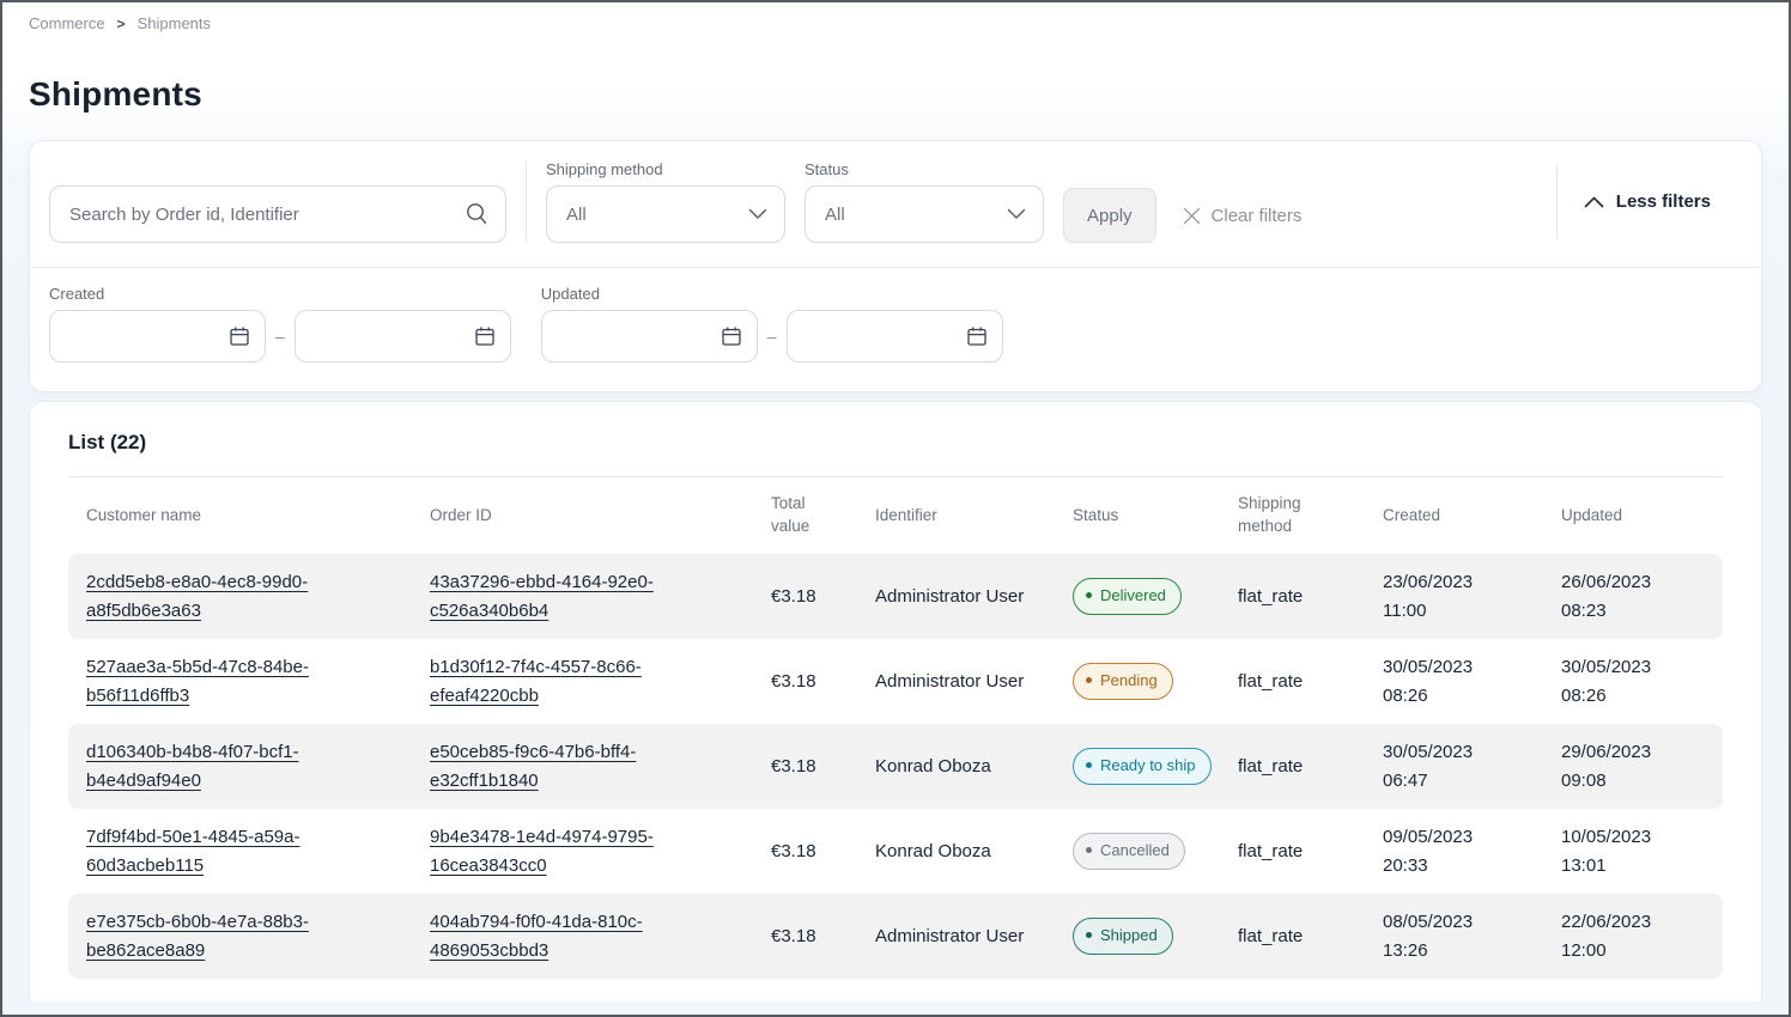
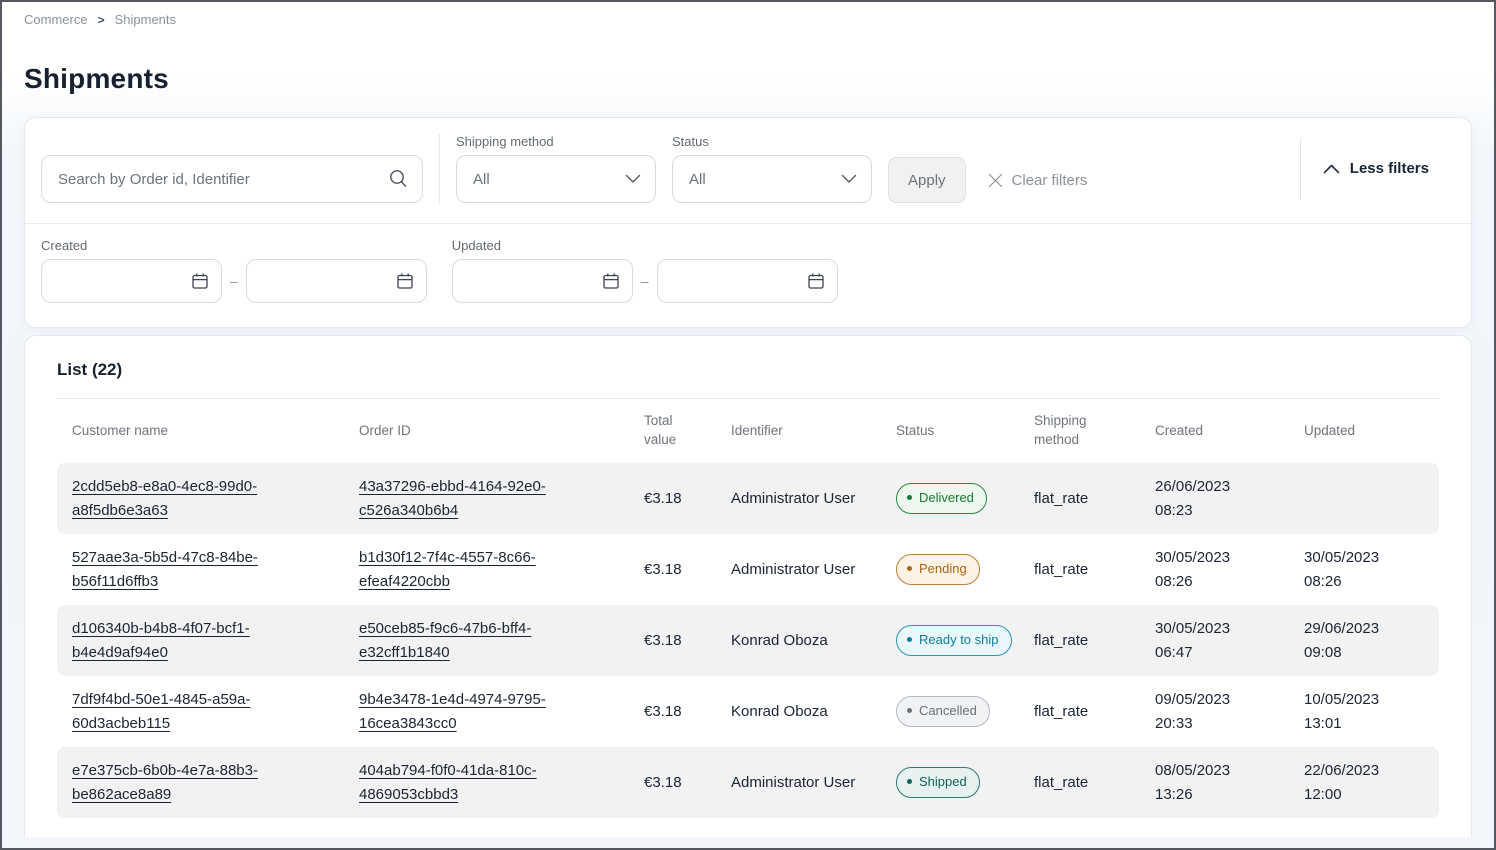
  Commerce
  >
  Shipments
  Shipments
  Search by Order id, Identifier
  Shipping method
  All
  Status
  All
  Apply
  Clear filters
  Less filters
  Created
  –
  Updated
  –
  List (22)
  Customer name
  Order ID
  Total value
  Identifier
  Status
  Shipping method
  Created
  Updated
  2cdd5eb8-e8a0-4ec8-99d0-a8f5db6e3a63
  43a37296-ebbd-4164-92e0-c526a340b6b4
  €3.18
  Administrator User
  Delivered
  flat_rate
- 23/06/2023
- 11:00
  26/06/2023
  08:23
  527aae3a-5b5d-47c8-84be-b56f11d6ffb3
  b1d30f12-7f4c-4557-8c66-efeaf4220cbb
  €3.18
  Administrator User
  Pending
  flat_rate
  30/05/2023
  08:26
  30/05/2023
  08:26
  d106340b-b4b8-4f07-bcf1-b4e4d9af94e0
  e50ceb85-f9c6-47b6-bff4-e32cff1b1840
  €3.18
  Konrad Oboza
  Ready to ship
  flat_rate
  30/05/2023
  06:47
  29/06/2023
  09:08
  7df9f4bd-50e1-4845-a59a-60d3acbeb115
  9b4e3478-1e4d-4974-9795-16cea3843cc0
  €3.18
  Konrad Oboza
  Cancelled
  flat_rate
  09/05/2023
  20:33
  10/05/2023
  13:01
  e7e375cb-6b0b-4e7a-88b3-be862ace8a89
  404ab794-f0f0-41da-810c-4869053cbbd3
  €3.18
  Administrator User
  Shipped
  flat_rate
  08/05/2023
  13:26
  22/06/2023
  12:00
